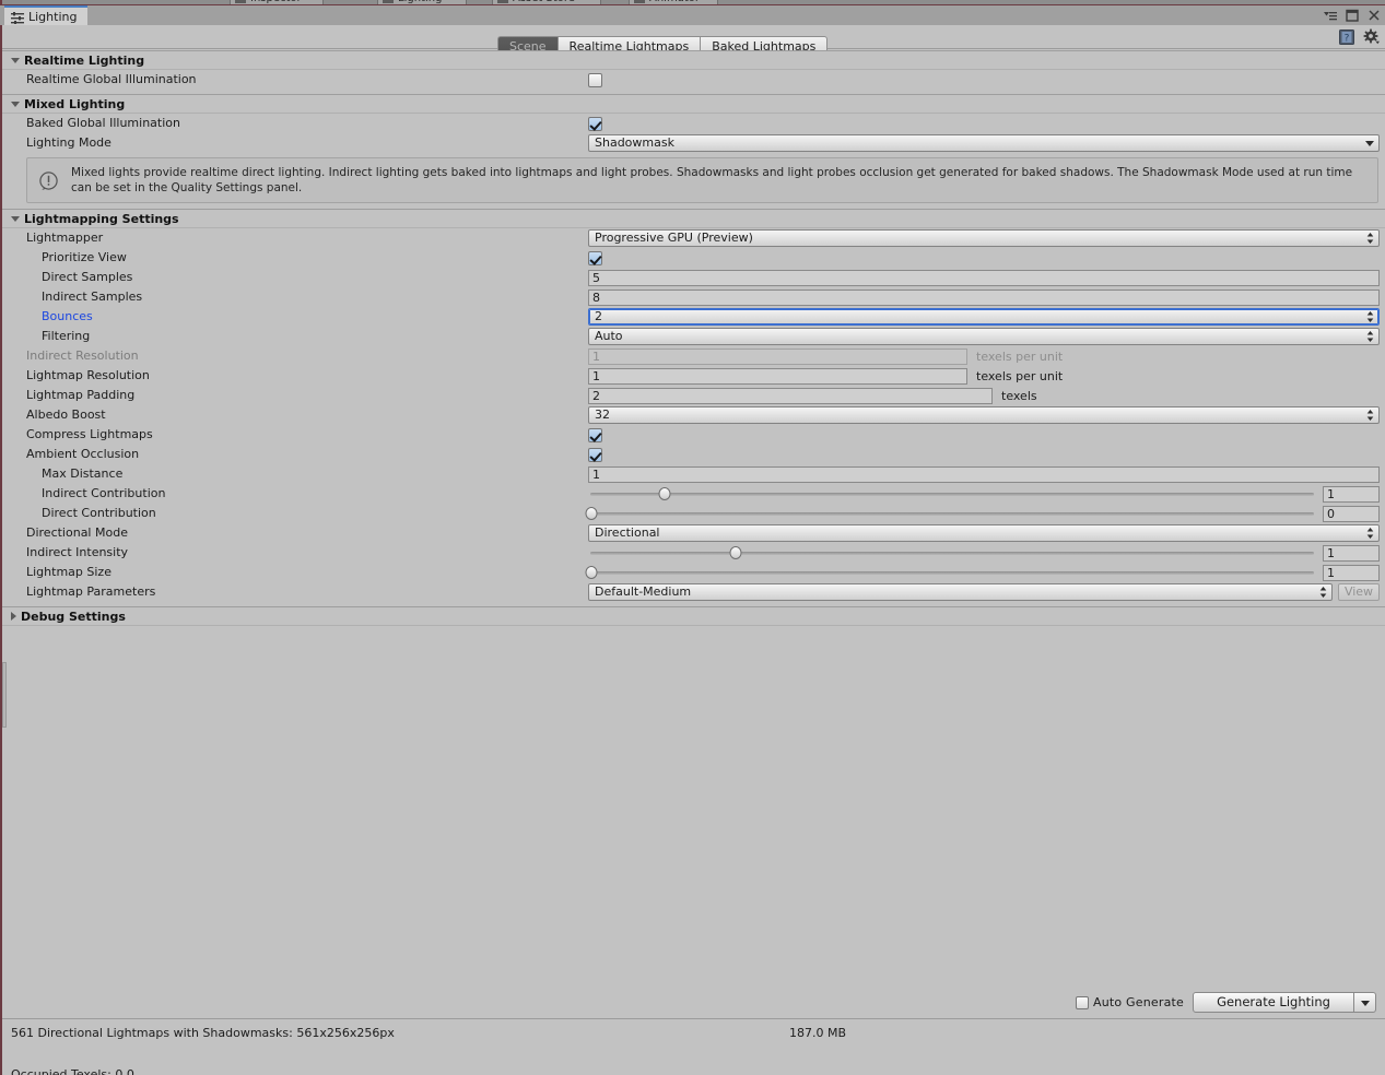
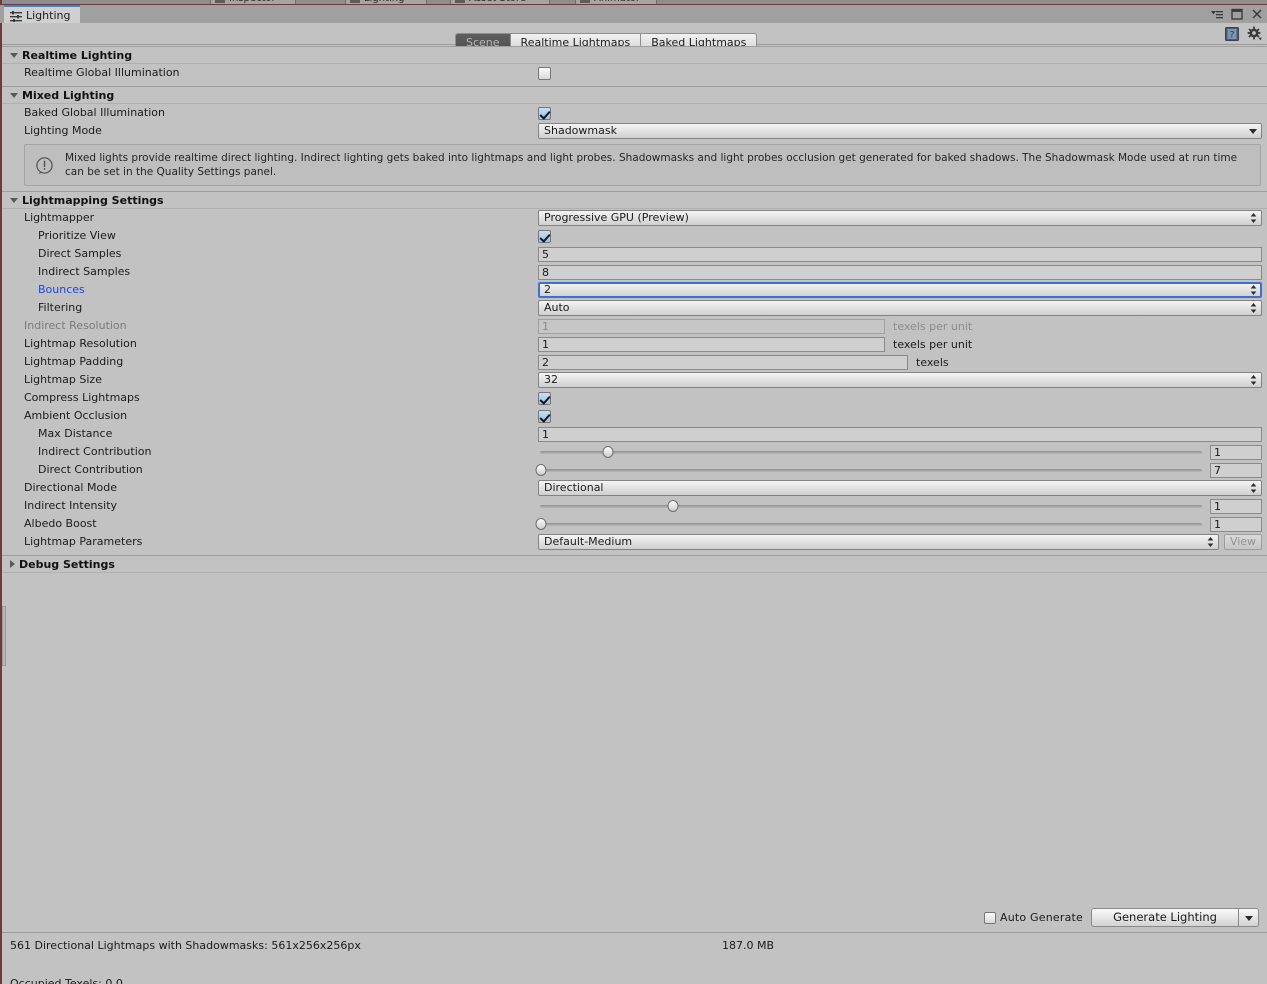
  Lighting
  Scene
  Realtime Lightmaps
  Baked Lightmaps
  ?
  Realtime Lighting
  Realtime Global Illumination
  Mixed Lighting
  Baked Global Illumination
  Lighting Mode
  Shadowmask
  Mixed lights provide realtime direct lighting. Indirect lighting gets baked into lightmaps and light probes. Shadowmasks and light probes occlusion get generated for baked shadows. The Shadowmask Mode used at run time can be set in the Quality Settings panel.
  Lightmapping Settings
  Lightmapper
  Progressive GPU (Preview)
  Prioritize View
  Direct Samples
  5
  Indirect Samples
  8
  Bounces
  2
  Filtering
  Auto
  Indirect Resolution
  1
  texels per unit
  Lightmap Resolution
  1
  texels per unit
  Lightmap Padding
  2
  texels
- Albedo Boost
+ Lightmap Size
  32
  Compress Lightmaps
  Ambient Occlusion
  Max Distance
  1
  Indirect Contribution
  1
  Direct Contribution
- 0
+ 7
  Directional Mode
  Directional
  Indirect Intensity
  1
- Lightmap Size
+ Albedo Boost
  1
  Lightmap Parameters
  Default-Medium
  View
  Debug Settings
  Auto Generate
  Generate Lighting
  561 Directional Lightmaps with Shadowmasks: 561x256x256px
  187.0 MB
